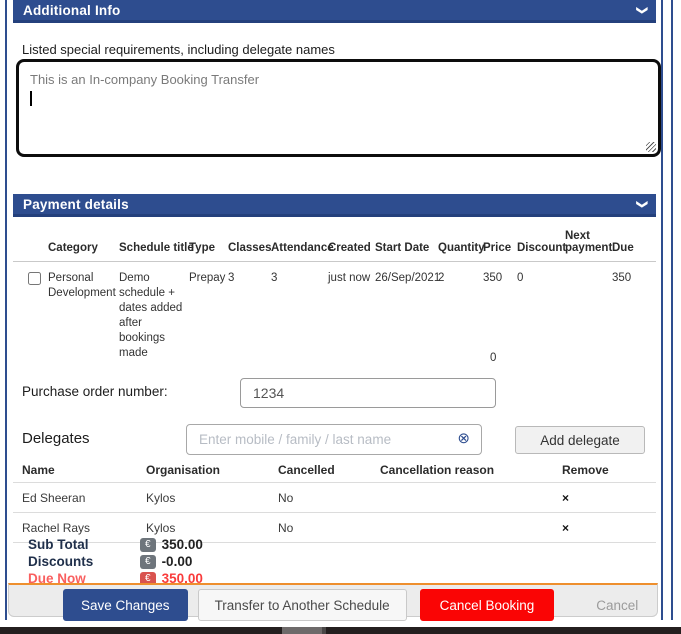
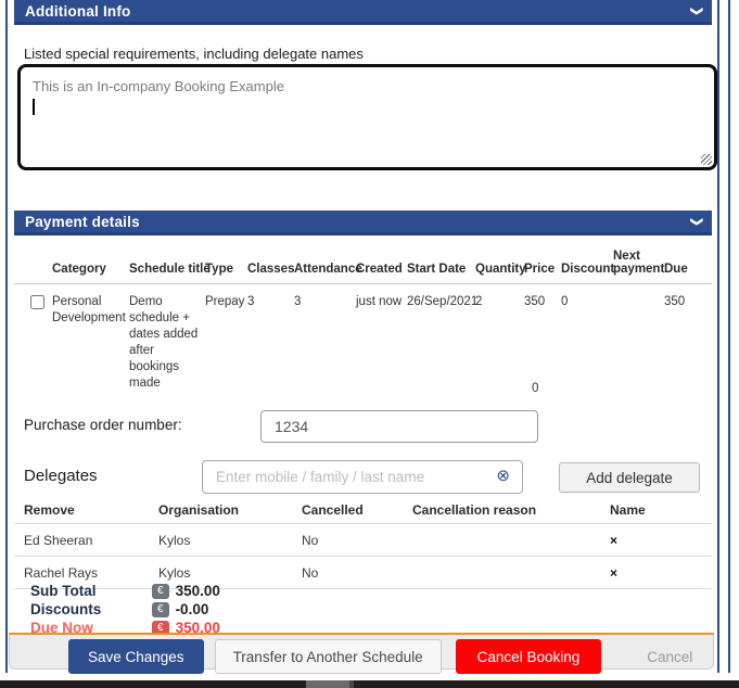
  Additional Info
  Listed special requirements, including delegate names
- This is an In-company Booking Transfer
+ This is an In-company Booking Example
  Payment details
  Category
  Schedule titl
  Type
  Classes
  Attendanc
  Created
  Start Date
  Quantity
  Price
  Discount
  Next payment
  Due
  Personal Development
  Demo schedule + dates added after bookings made
  Prepay
  3
  3
  just now
  26/Sep/2021
  2
  350
  0
  350
  0
  Purchase order number:
  1234
  Delegates
  Enter mobile / family / last name
  ⊗
  Add delegate
- Name
+ Remove
  Organisation
  Cancelled
  Cancellation reason
- Remove
+ Name
  Ed Sheeran
  Kylos
  No
  ×
  Rachel Rays
  Kylos
  No
  ×
  Sub Total
  €
  350.00
  Discounts
  €
  -0.00
  Due Now
  €
  350.00
  Save Changes
  Transfer to Another Schedule
  Cancel Booking
  Cancel
